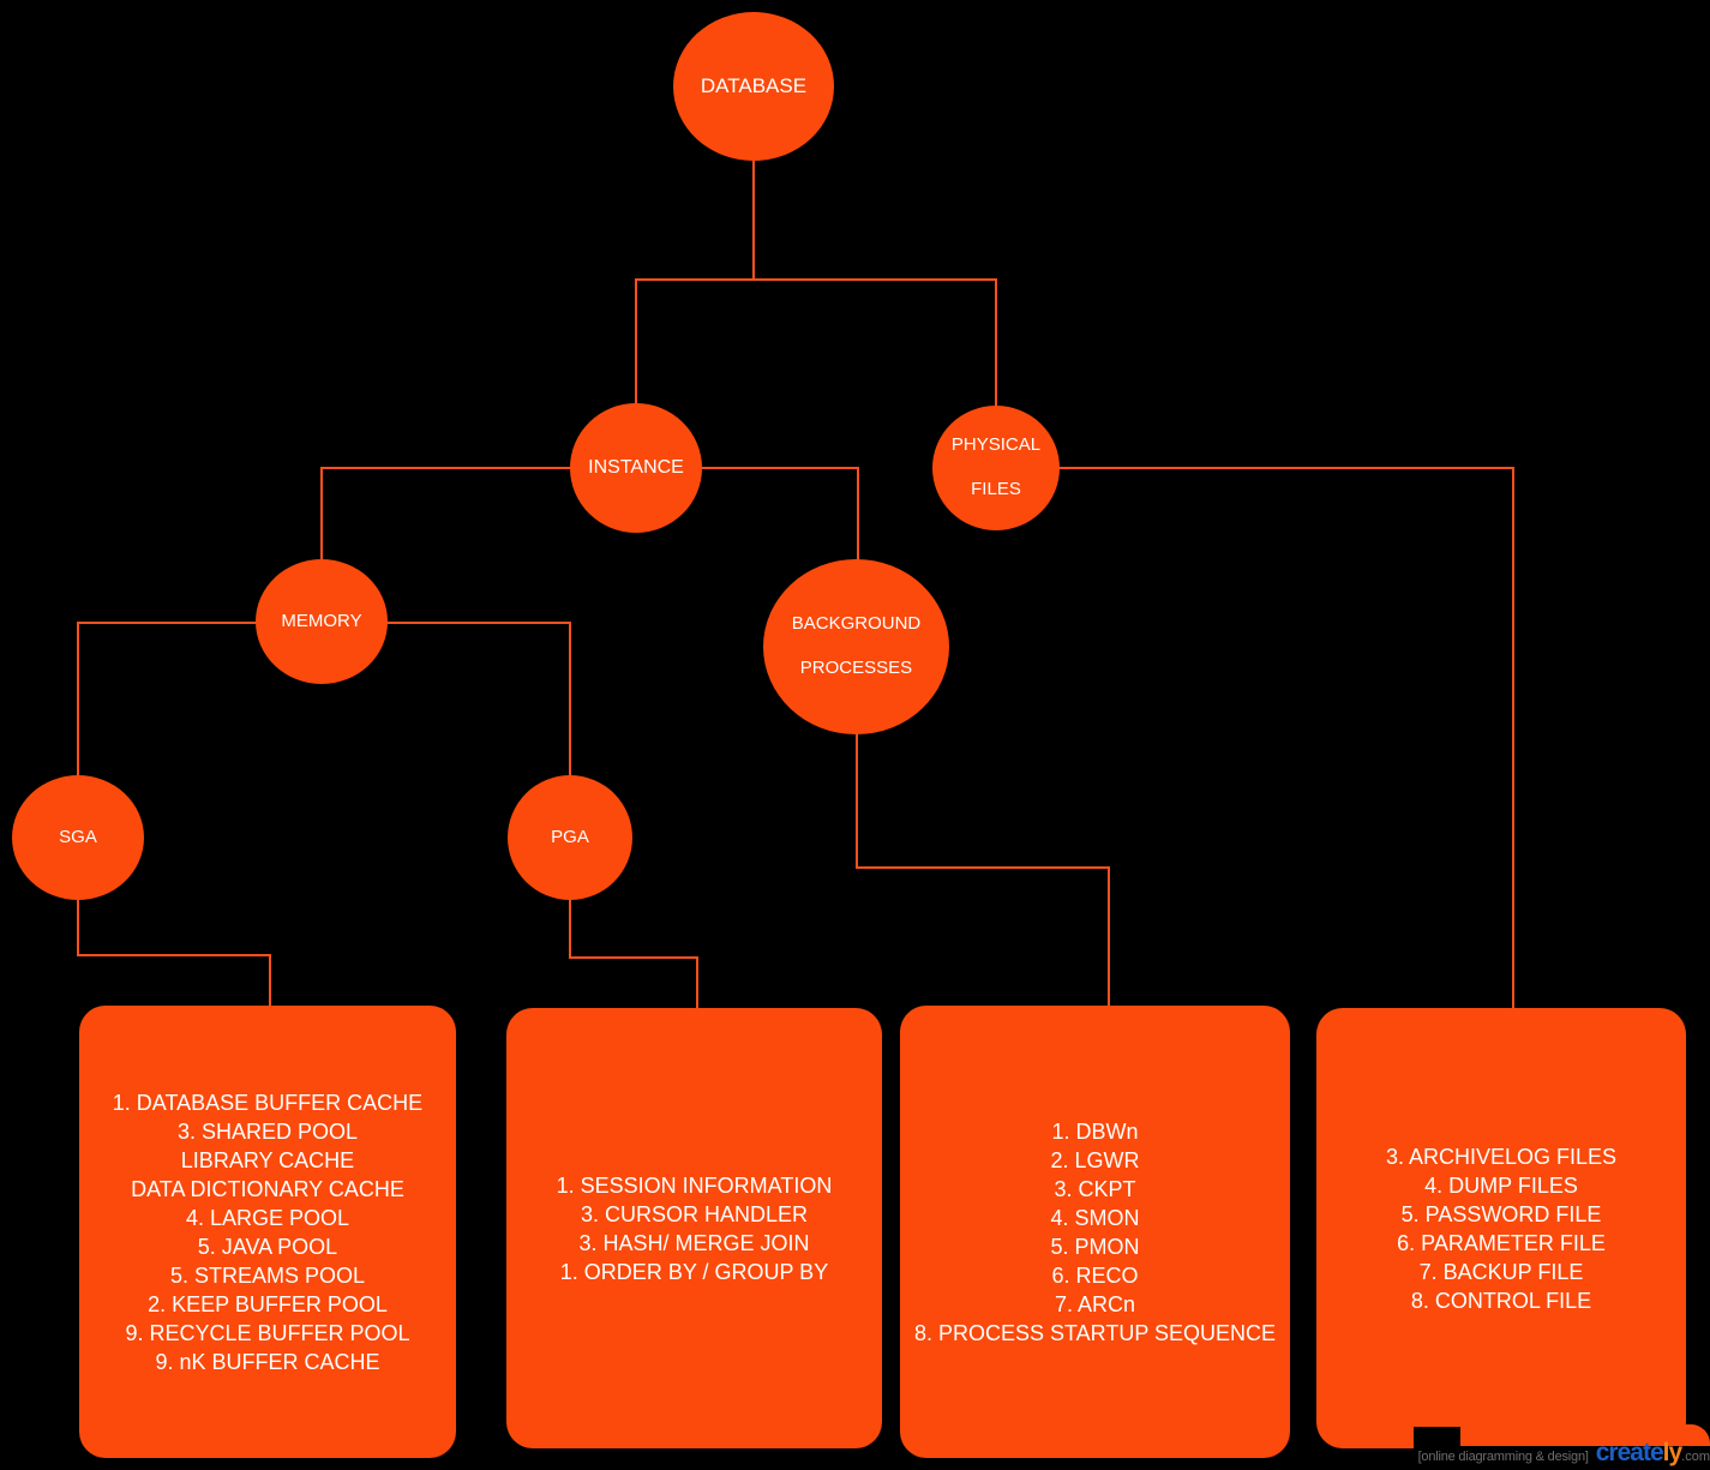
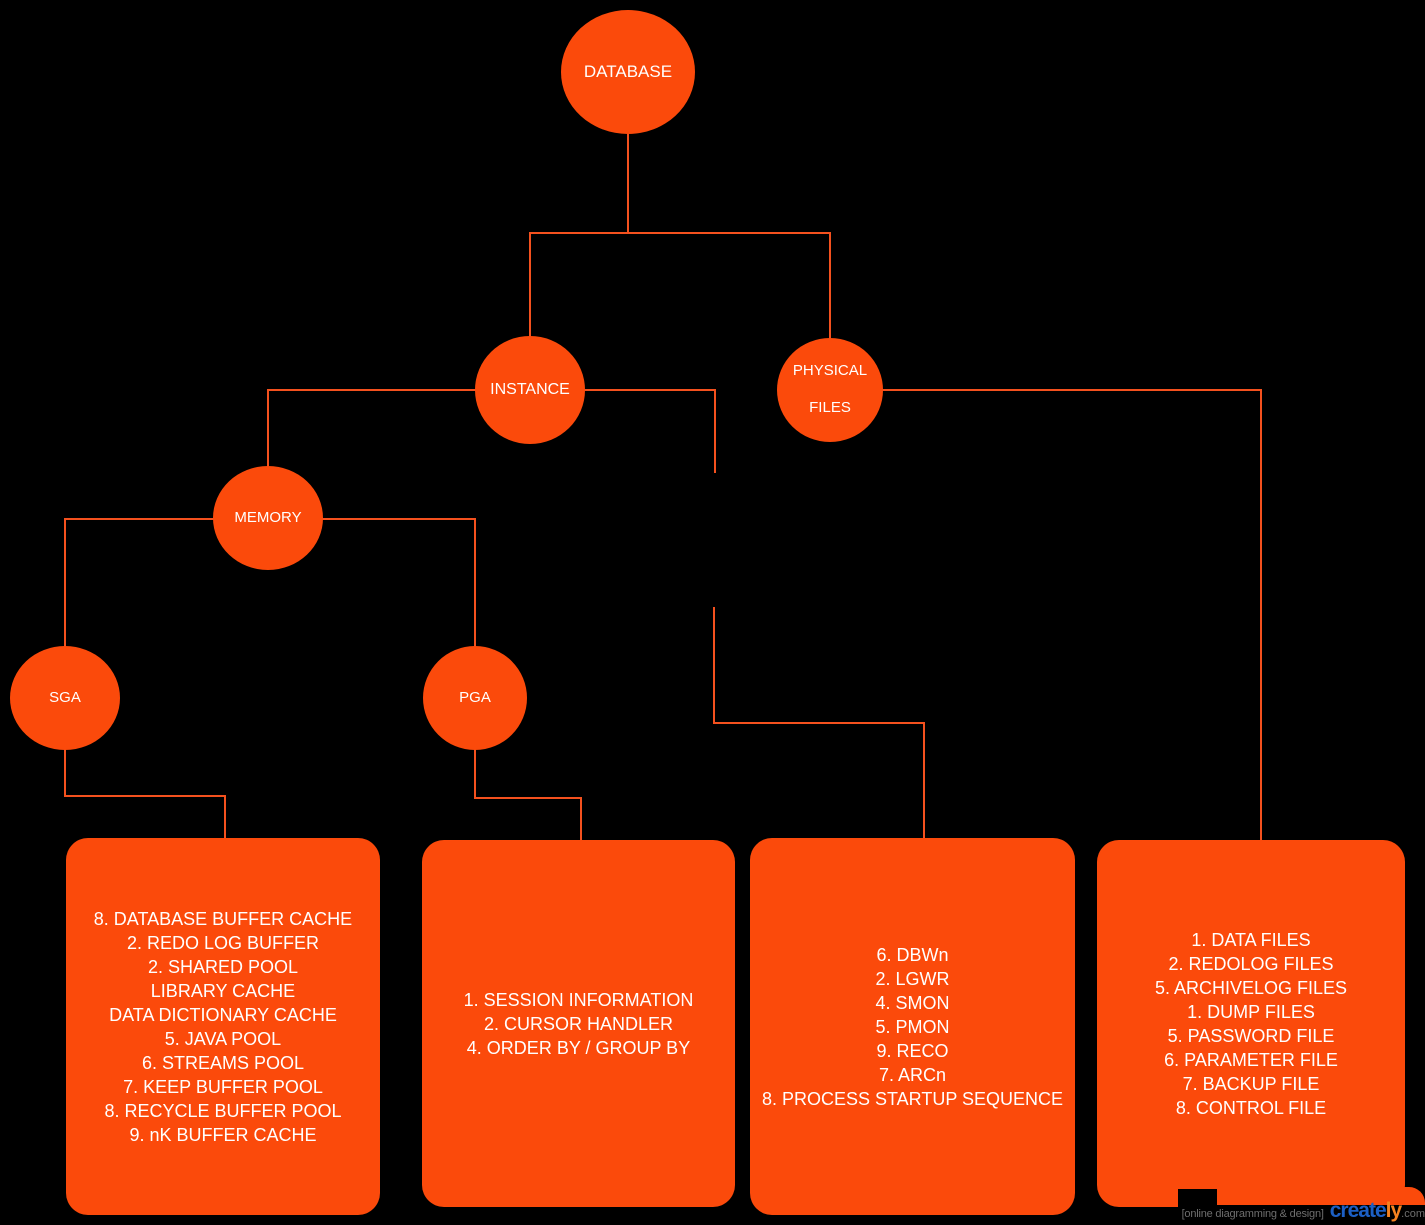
  DATABASE
  INSTANCE
  PHYSICAL
  FILES
  MEMORY
- BACKGROUND
- PROCESSES
  SGA
  PGA
- 1. DATABASE BUFFER CACHE
+ 8. DATABASE BUFFER CACHE
+ 2. REDO LOG BUFFER
- 3. SHARED POOL
+ 2. SHARED POOL
  LIBRARY CACHE
  DATA DICTIONARY CACHE
- 4. LARGE POOL
  5. JAVA POOL
- 5. STREAMS POOL
+ 6. STREAMS POOL
- 2. KEEP BUFFER POOL
+ 7. KEEP BUFFER POOL
- 9. RECYCLE BUFFER POOL
+ 8. RECYCLE BUFFER POOL
  9. nK BUFFER CACHE
  1. SESSION INFORMATION
- 3. CURSOR HANDLER
+ 2. CURSOR HANDLER
- 3. HASH/ MERGE JOIN
- 1. ORDER BY / GROUP BY
+ 4. ORDER BY / GROUP BY
- 1. DBWn
+ 6. DBWn
  2. LGWR
- 3. CKPT
  4. SMON
  5. PMON
- 6. RECO
+ 9. RECO
  7. ARCn
  8. PROCESS STARTUP SEQUENCE
+ 1. DATA FILES
+ 2. REDOLOG FILES
- 3. ARCHIVELOG FILES
+ 5. ARCHIVELOG FILES
- 4. DUMP FILES
+ 1. DUMP FILES
  5. PASSWORD FILE
  6. PARAMETER FILE
  7. BACKUP FILE
  8. CONTROL FILE
  [online diagramming & design]
  creately.com
